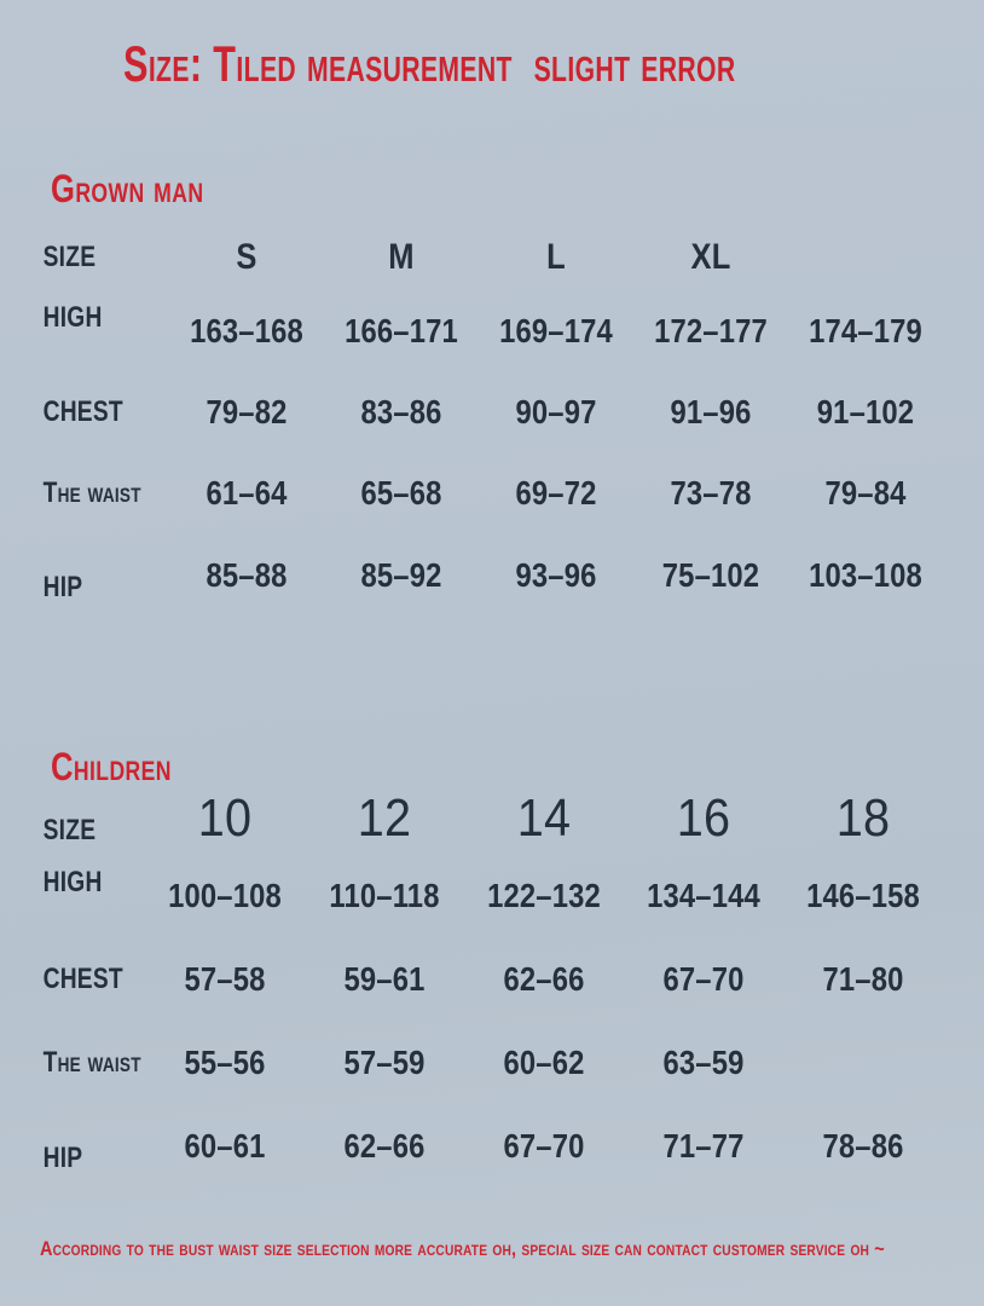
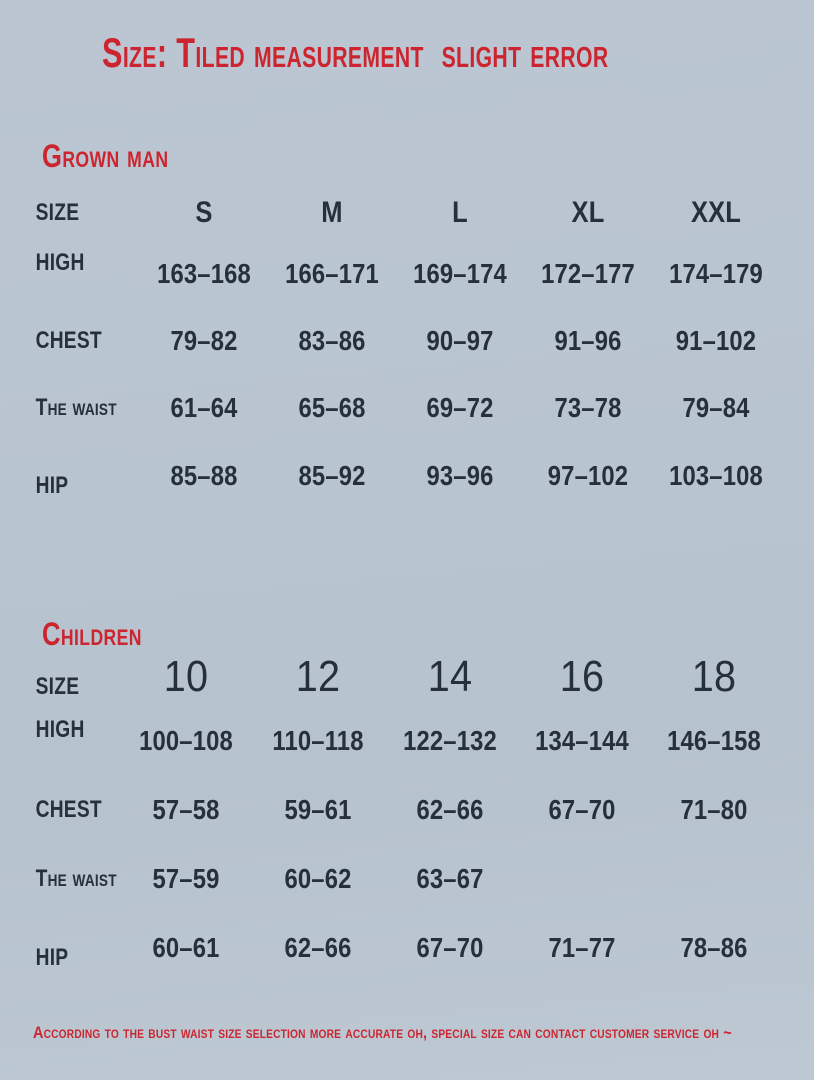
  Size: Tiled measurement slight error
  Grown man
  SIZE
  S
  M
  L
  XL
+ XXL
  HIGH
  163–168
  166–171
  169–174
  172–177
  174–179
  CHEST
  79–82
  83–86
  90–97
  91–96
  91–102
  The waist
  61–64
  65–68
  69–72
  73–78
  79–84
  HIP
  85–88
  85–92
  93–96
- 75–102
+ 97–102
  103–108
  Children
  SIZE
  10
  12
  14
  16
  18
  HIGH
  100–108
  110–118
  122–132
  134–144
  146–158
  CHEST
  57–58
  59–61
  62–66
  67–70
  71–80
  The waist
- 55–56
  57–59
  60–62
- 63–59
+ 63–67
  HIP
  60–61
  62–66
  67–70
  71–77
  78–86
  According to the bust waist size selection more accurate oh, special size can contact customer service oh ~
